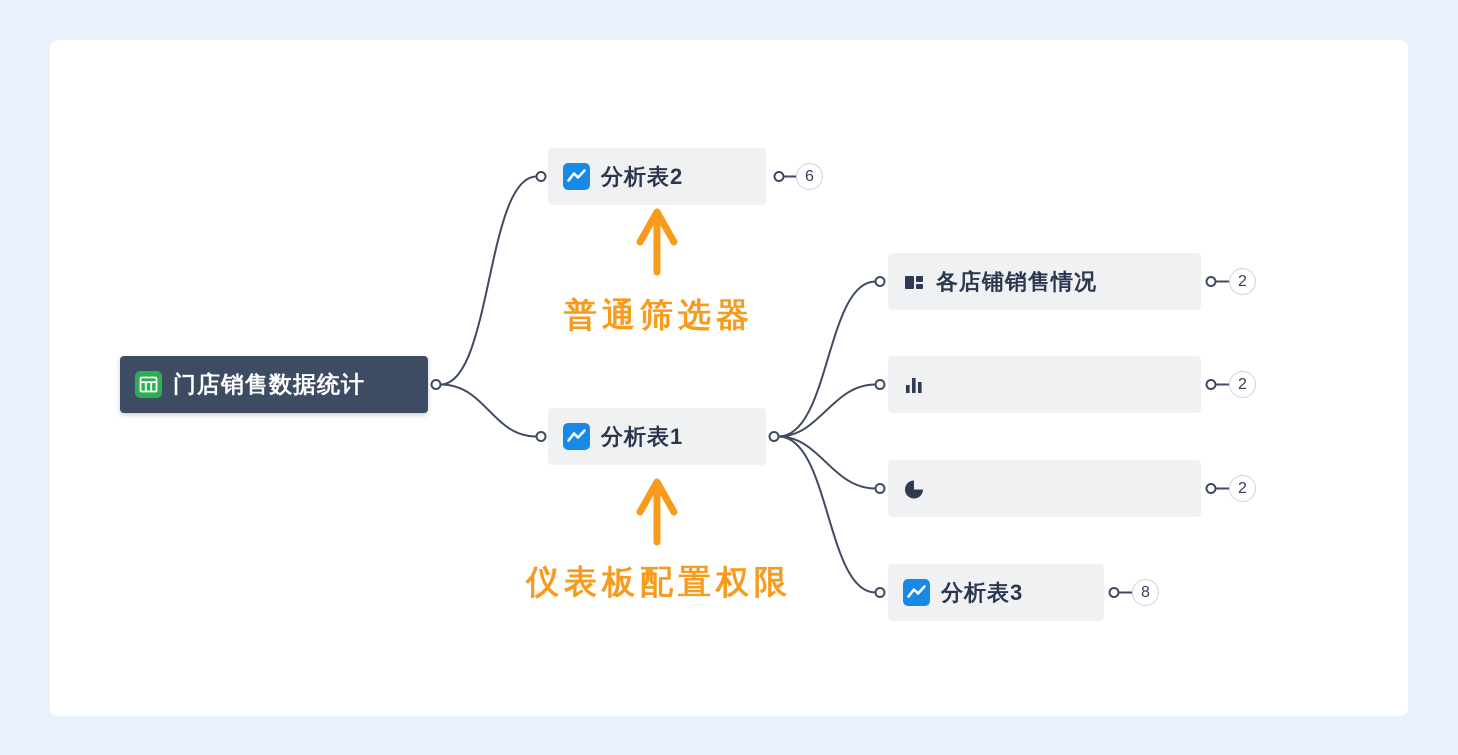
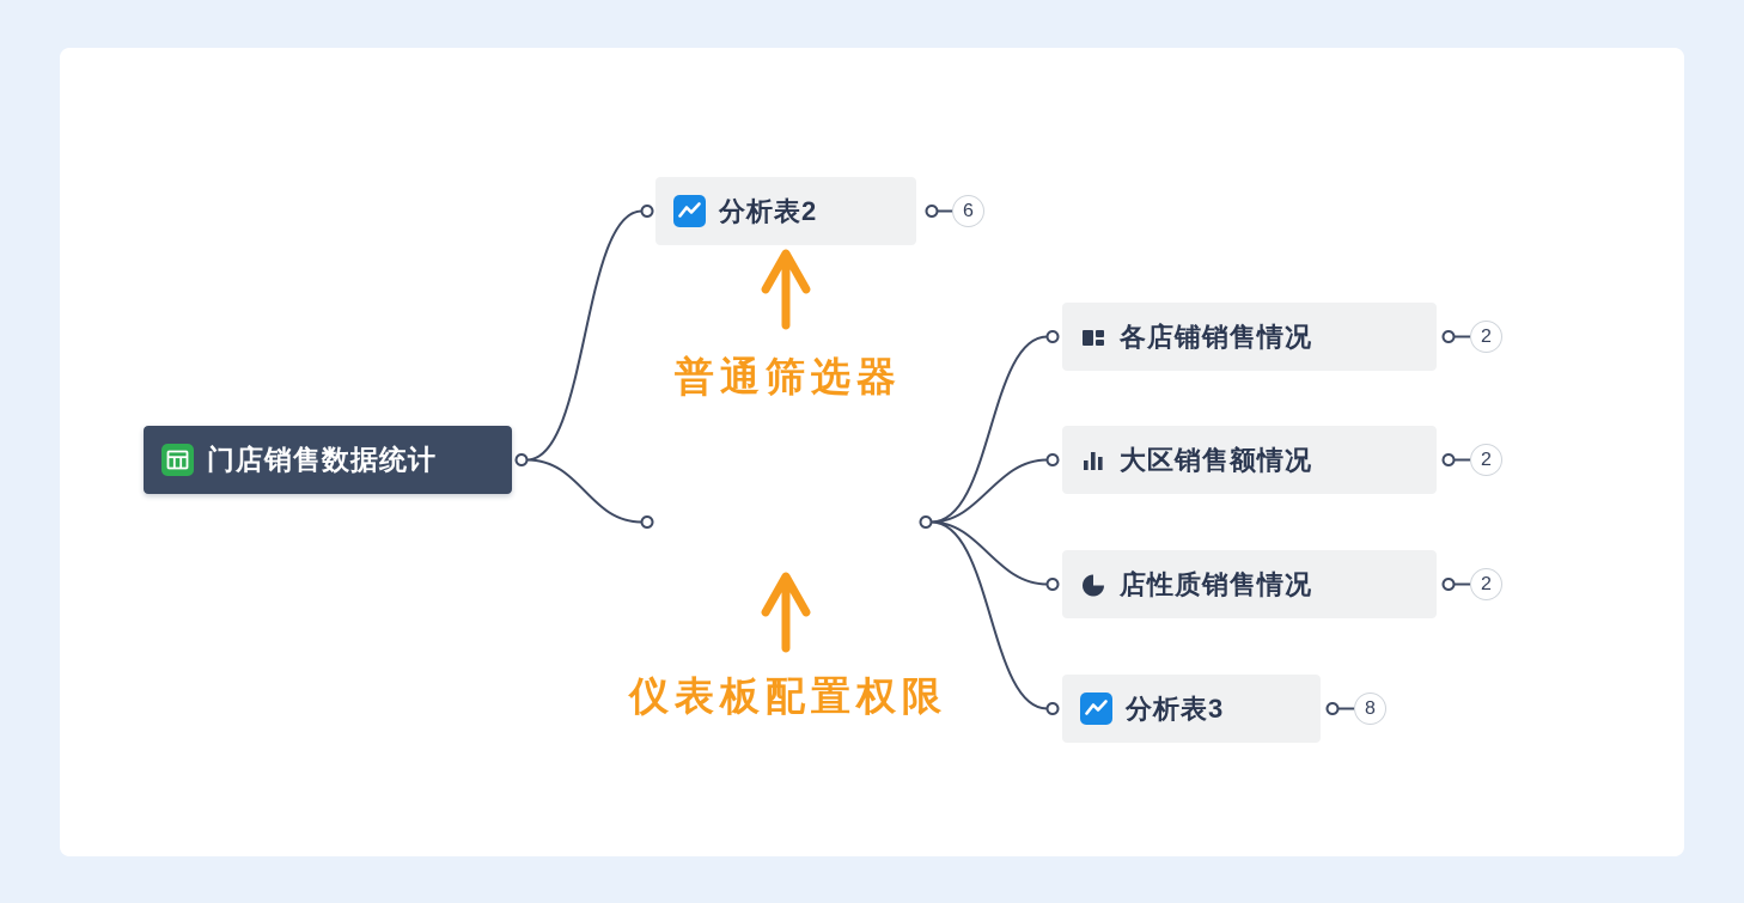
  门店销售数据统计
  分析表2
- 分析表1
  各店铺销售情况
+ 大区销售额情况
+ 店性质销售情况
  分析表3
  6
  2
  2
  2
  8
  普通筛选器
  仪表板配置权限
